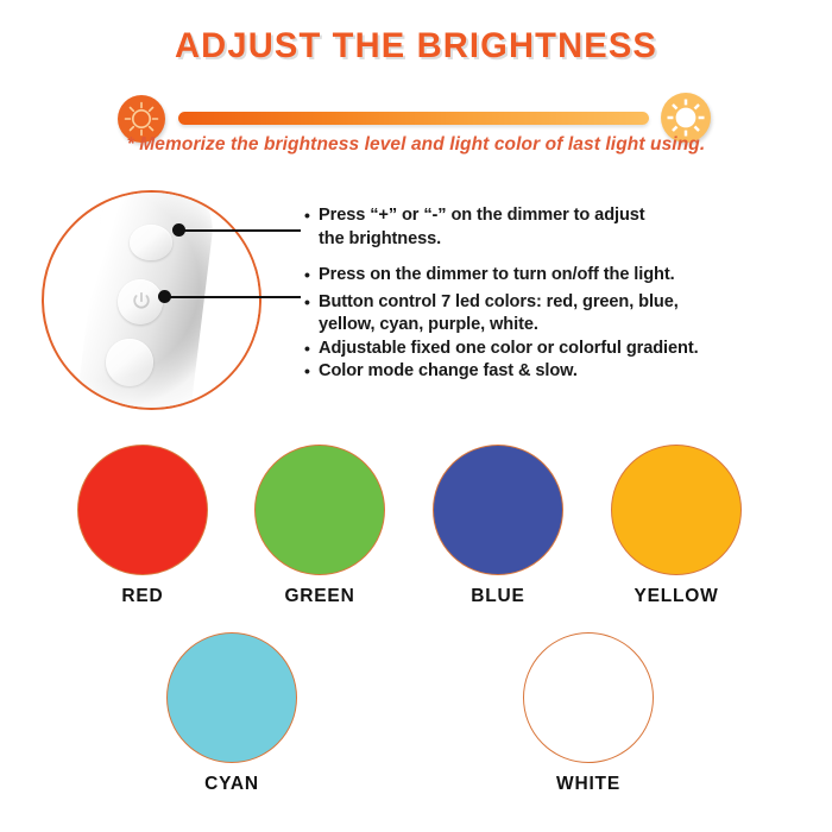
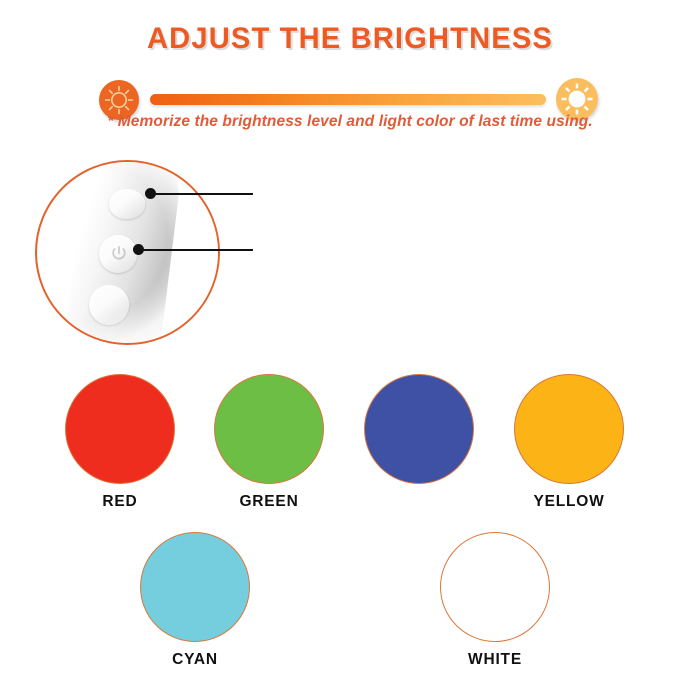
  ADJUST THE BRIGHTNESS
- * Memorize the brightness level and light color of last light using.
+ * Memorize the brightness level and light color of last time using.
- Press “+” or “-” on the dimmer to adjust
- the brightness.
- Press on the dimmer to turn on/off the light.
- Button control 7 led colors: red, green, blue,
- yellow, cyan, purple, white.
- Adjustable fixed one color or colorful gradient.
- Color mode change fast & slow.
  RED
  GREEN
- BLUE
  YELLOW
  CYAN
  WHITE
